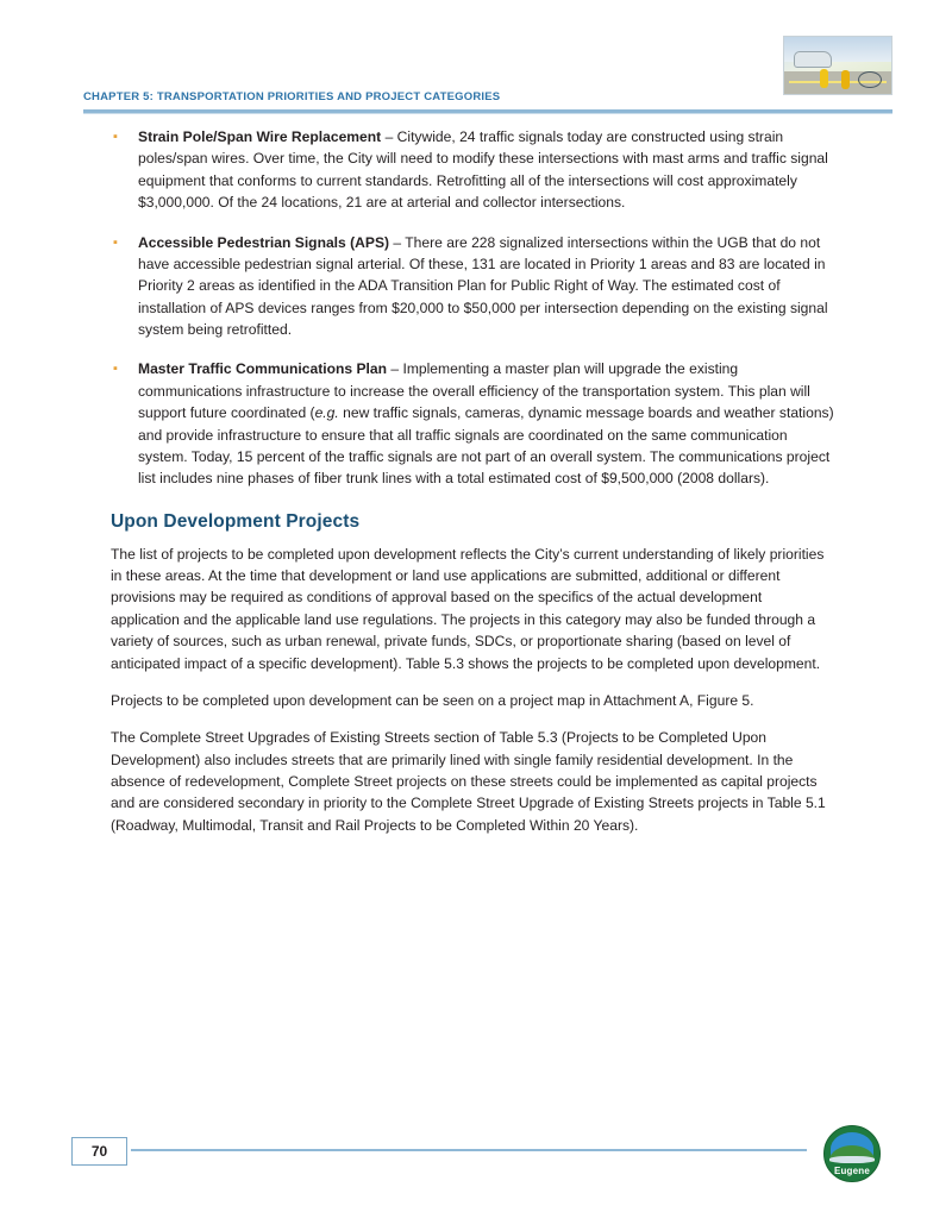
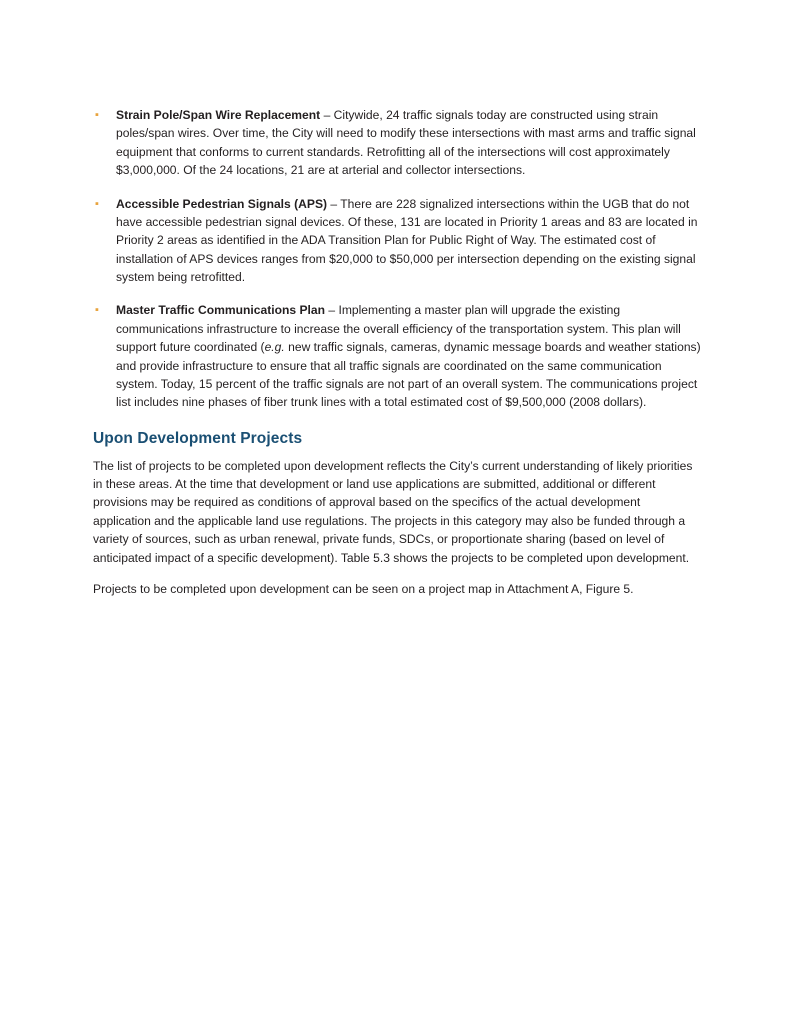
- CHAPTER 5: TRANSPORTATION PRIORITIES AND PROJECT CATEGORIES
  ▪
  Strain Pole/Span Wire Replacement – Citywide, 24 traffic signals today are constructed using strain poles/span wires. Over time, the City will need to modify these intersections with mast arms and traffic signal equipment that conforms to current standards. Retrofitting all of the intersections will cost approximately $3,000,000. Of the 24 locations, 21 are at arterial and collector intersections.
  ▪
- Accessible Pedestrian Signals (APS) – There are 228 signalized intersections within the UGB that do not have accessible pedestrian signal arterial. Of these, 131 are located in Priority 1 areas and 83 are located in Priority 2 areas as identified in the ADA Transition Plan for Public Right of Way. The estimated cost of installation of APS devices ranges from $20,000 to $50,000 per intersection depending on the existing signal system being retrofitted.
+ Accessible Pedestrian Signals (APS) – There are 228 signalized intersections within the UGB that do not have accessible pedestrian signal devices. Of these, 131 are located in Priority 1 areas and 83 are located in Priority 2 areas as identified in the ADA Transition Plan for Public Right of Way. The estimated cost of installation of APS devices ranges from $20,000 to $50,000 per intersection depending on the existing signal system being retrofitted.
  ▪
  Master Traffic Communications Plan – Implementing a master plan will upgrade the existing communications infrastructure to increase the overall efficiency of the transportation system. This plan will support future coordinated (e.g. new traffic signals, cameras, dynamic message boards and weather stations) and provide infrastructure to ensure that all traffic signals are coordinated on the same communication system. Today, 15 percent of the traffic signals are not part of an overall system. The communications project list includes nine phases of fiber trunk lines with a total estimated cost of $9,500,000 (2008 dollars).
  Upon Development Projects
  The list of projects to be completed upon development reflects the City’s current understanding of likely priorities in these areas. At the time that development or land use applications are submitted, additional or different provisions may be required as conditions of approval based on the specifics of the actual development application and the applicable land use regulations. The projects in this category may also be funded through a variety of sources, such as urban renewal, private funds, SDCs, or proportionate sharing (based on level of anticipated impact of a specific development). Table 5.3 shows the projects to be completed upon development.
  Projects to be completed upon development can be seen on a project map in Attachment A, Figure 5.
- The Complete Street Upgrades of Existing Streets section of Table 5.3 (Projects to be Completed Upon Development) also includes streets that are primarily lined with single family residential development. In the absence of redevelopment, Complete Street projects on these streets could be implemented as capital projects and are considered secondary in priority to the Complete Street Upgrade of Existing Streets projects in Table 5.1 (Roadway, Multimodal, Transit and Rail Projects to be Completed Within 20 Years).
- 70
- Eugene
